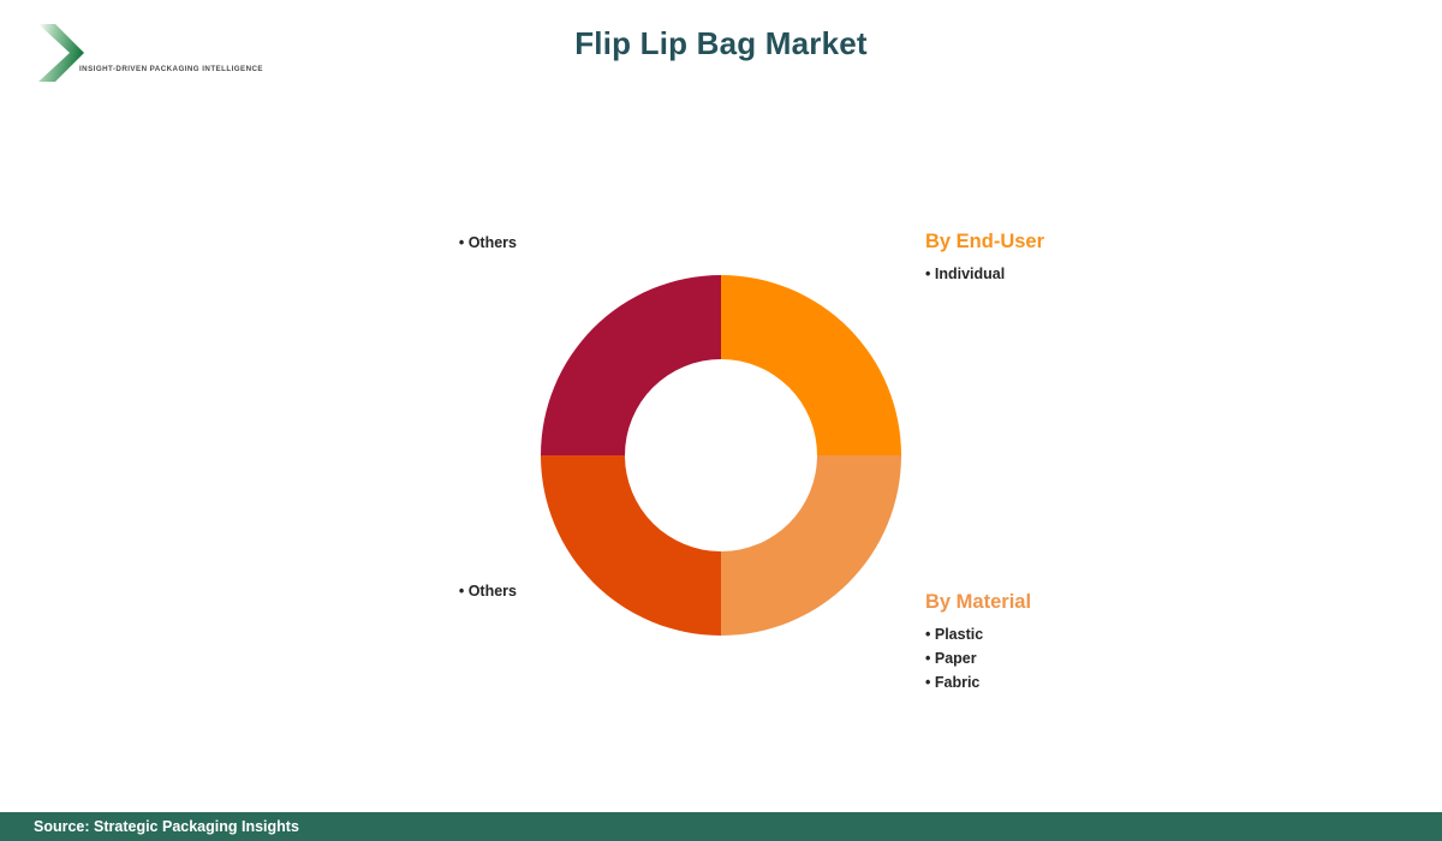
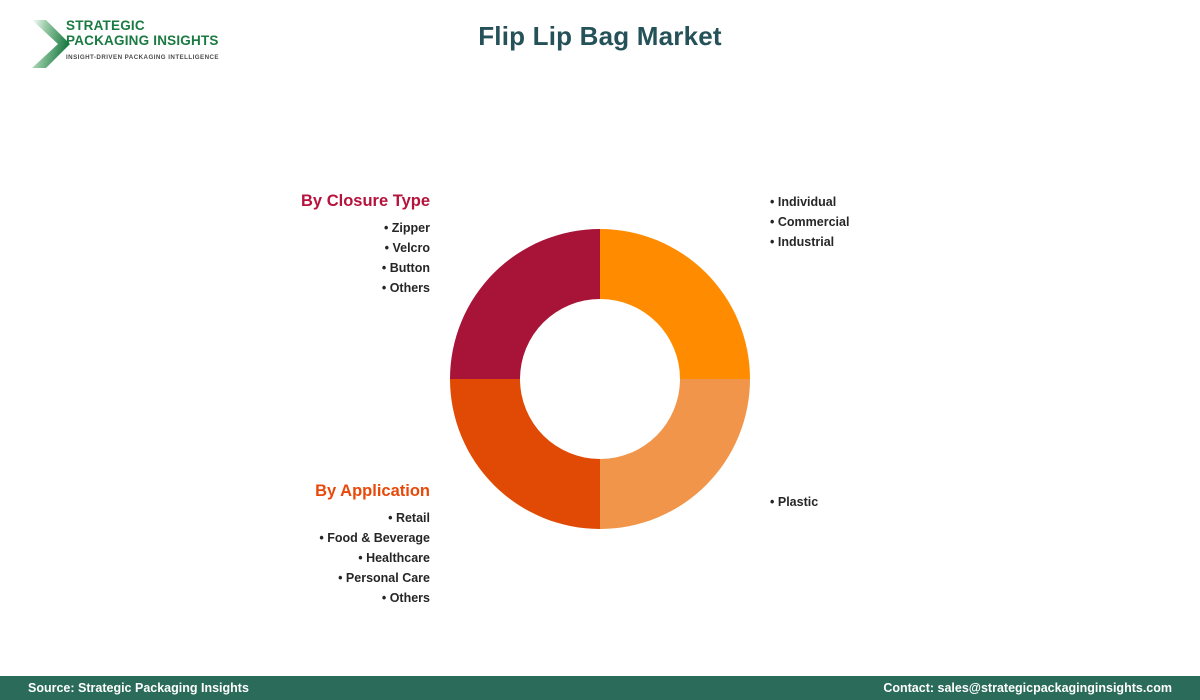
+ STRATEGIC
+ PACKAGING INSIGHTS
  Flip Lip Bag Market
+ By Closure Type
+ Zipper
+ Velcro
+ Button
  Others
- By End-User
  Individual
+ Commercial
+ Industrial
+ By Application
+ Retail
+ Food & Beverage
+ Healthcare
+ Personal Care
  Others
- By Material
  Plastic
- Paper
- Fabric
  Source: Strategic Packaging Insights
+ Contact: sales@strategicpackaginginsights.com
